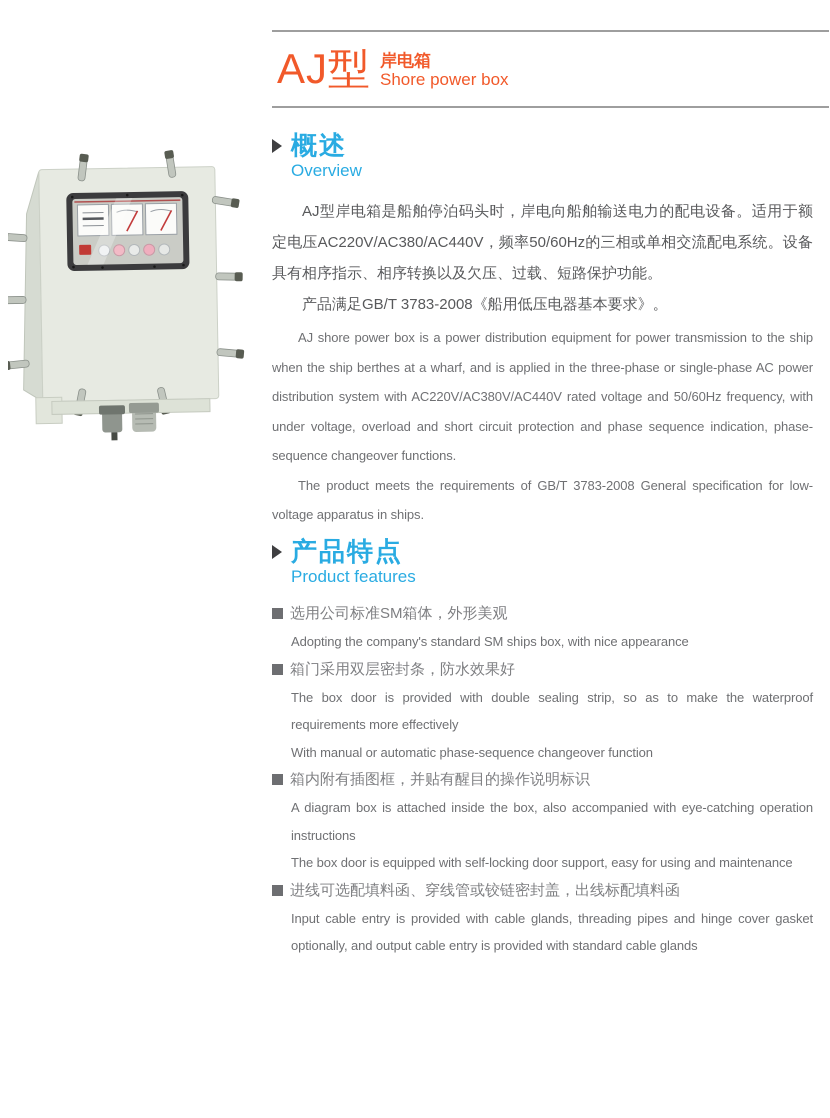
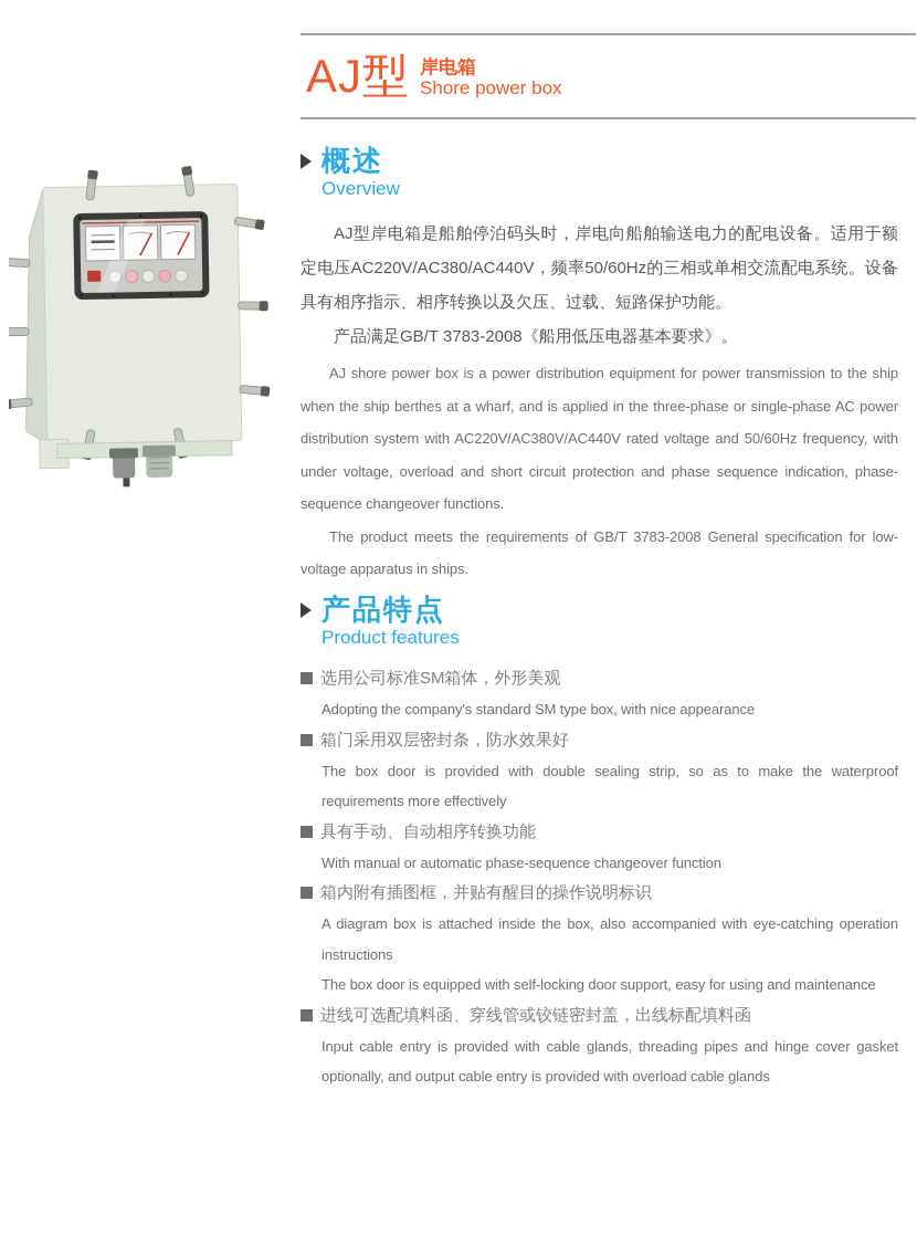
  AJ型
  岸电箱
  Shore power box
  概述
  Overview
  AJ型岸电箱是船舶停泊码头时，岸电向船舶输送电力的配电设备。适用于额定电压AC220V/AC380/AC440V，频率50/60Hz的三相或单相交流配电系统。设备具有相序指示、相序转换以及欠压、过载、短路保护功能。
  产品满足GB/T 3783-2008《船用低压电器基本要求》。
  AJ shore power box is a power distribution equipment for power transmission to the ship when the ship berthes at a wharf, and is applied in the three-phase or single-phase AC power distribution system with AC220V/AC380V/AC440V rated voltage and 50/60Hz frequency, with under voltage, overload and short circuit protection and phase sequence indication, phase-sequence changeover functions.
  The product meets the requirements of GB/T 3783-2008 General specification for low-voltage apparatus in ships.
  产品特点
  Product features
  选用公司标准SM箱体，外形美观
- Adopting the company's standard SM ships box, with nice appearance
+ Adopting the company's standard SM type box, with nice appearance
  箱门采用双层密封条，防水效果好
  The box door is provided with double sealing strip, so as to make the waterproof requirements more effectively
+ 具有手动、自动相序转换功能
  With manual or automatic phase-sequence changeover function
  箱内附有插图框，并贴有醒目的操作说明标识
  A diagram box is attached inside the box, also accompanied with eye-catching operation instructions
  The box door is equipped with self-locking door support, easy for using and maintenance
  进线可选配填料函、穿线管或铰链密封盖，出线标配填料函
- Input cable entry is provided with cable glands, threading pipes and hinge cover gasket optionally, and output cable entry is provided with standard cable glands
+ Input cable entry is provided with cable glands, threading pipes and hinge cover gasket optionally, and output cable entry is provided with overload cable glands
